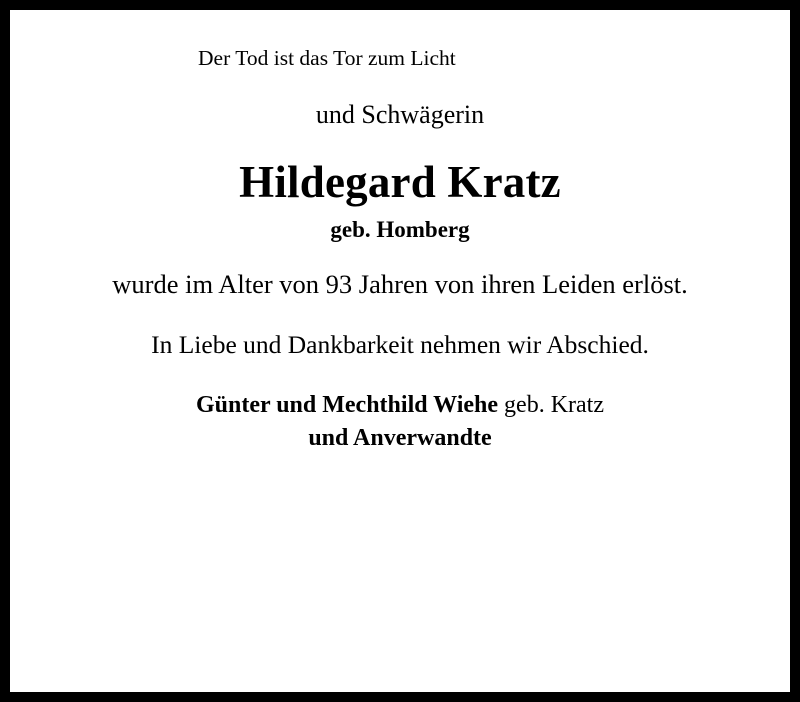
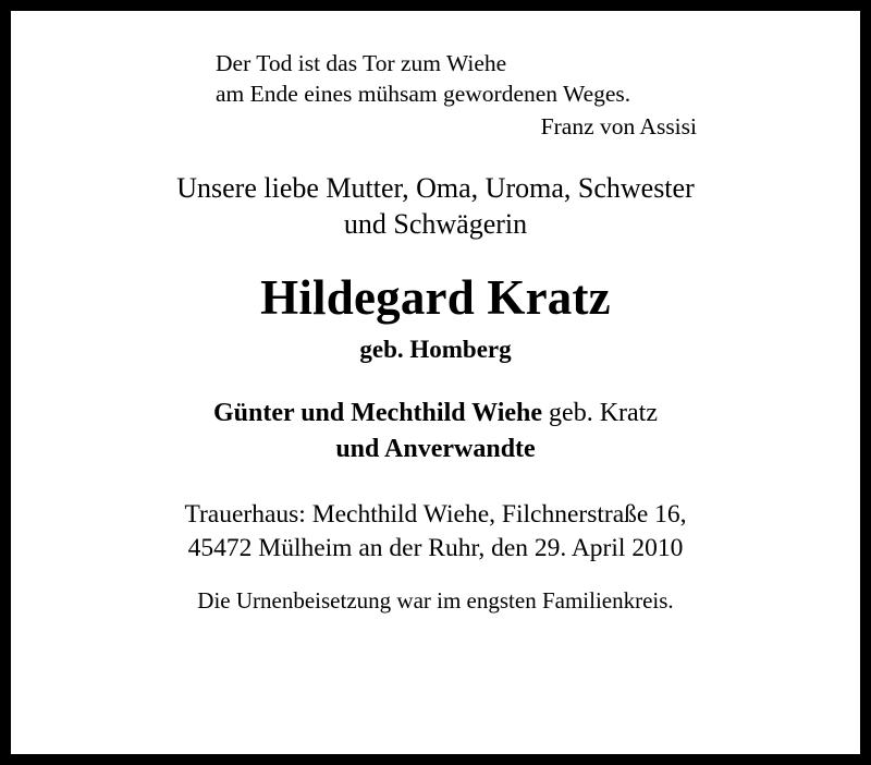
- Der Tod ist das Tor zum Licht
+ Der Tod ist das Tor zum Wiehe
+ am Ende eines mühsam gewordenen Weges.
+ Franz von Assisi
+ Unsere liebe Mutter, Oma, Uroma, Schwester
  und Schwägerin
  Hildegard Kratz
  geb. Homberg
- wurde im Alter von 93 Jahren von ihren Leiden erlöst.
- In Liebe und Dankbarkeit nehmen wir Abschied.
  Günter und Mechthild Wiehe geb. Kratz
  und Anverwandte
+ Trauerhaus: Mechthild Wiehe, Filchnerstraße 16,
+ 45472 Mülheim an der Ruhr, den 29. April 2010
+ Die Urnenbeisetzung war im engsten Familienkreis.
